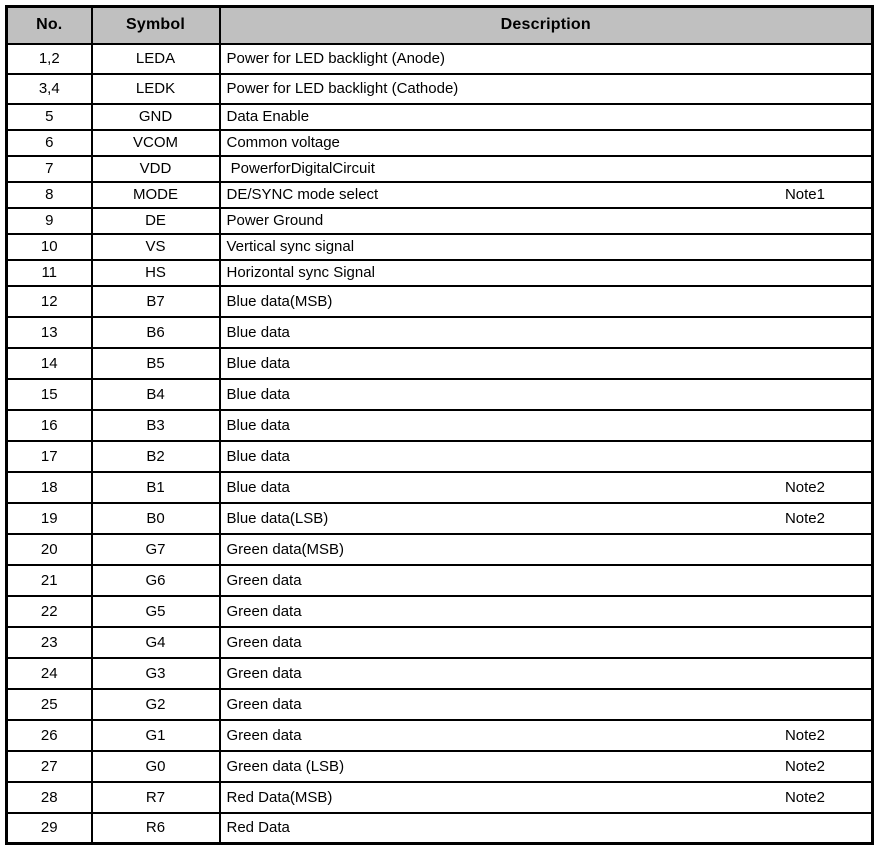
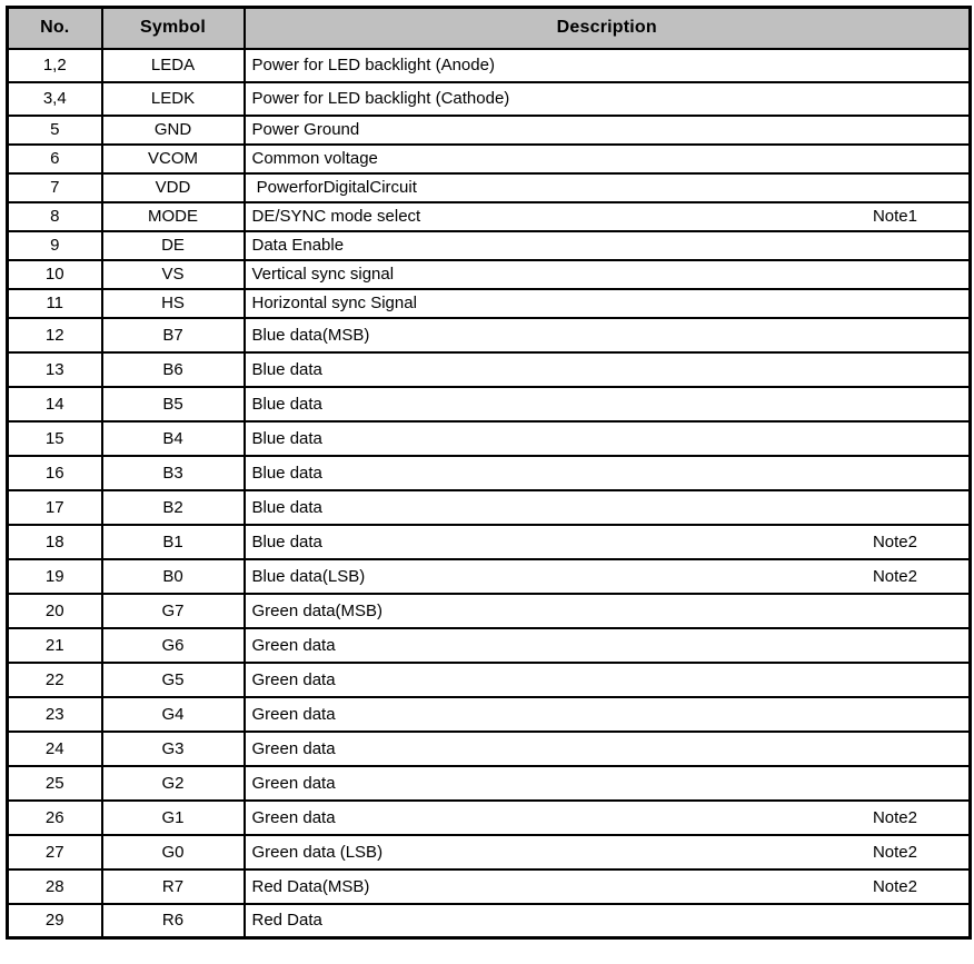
  No.	Symbol	Description
  1,2	LEDA	Power for LED backlight (Anode)
  3,4	LEDK	Power for LED backlight (Cathode)
- 5	GND	Data Enable
+ 5	GND	Power Ground
  6	VCOM	Common voltage
  7	VDD	PowerforDigitalCircuit
  8	MODE	DE/SYNC mode select Note1
- 9	DE	Power Ground
+ 9	DE	Data Enable
  10	VS	Vertical sync signal
  11	HS	Horizontal sync Signal
  12	B7	Blue data(MSB)
  13	B6	Blue data
  14	B5	Blue data
  15	B4	Blue data
  16	B3	Blue data
  17	B2	Blue data
  18	B1	Blue data Note2
  19	B0	Blue data(LSB) Note2
  20	G7	Green data(MSB)
  21	G6	Green data
  22	G5	Green data
  23	G4	Green data
  24	G3	Green data
  25	G2	Green data
  26	G1	Green data Note2
  27	G0	Green data (LSB) Note2
  28	R7	Red Data(MSB) Note2
  29	R6	Red Data
